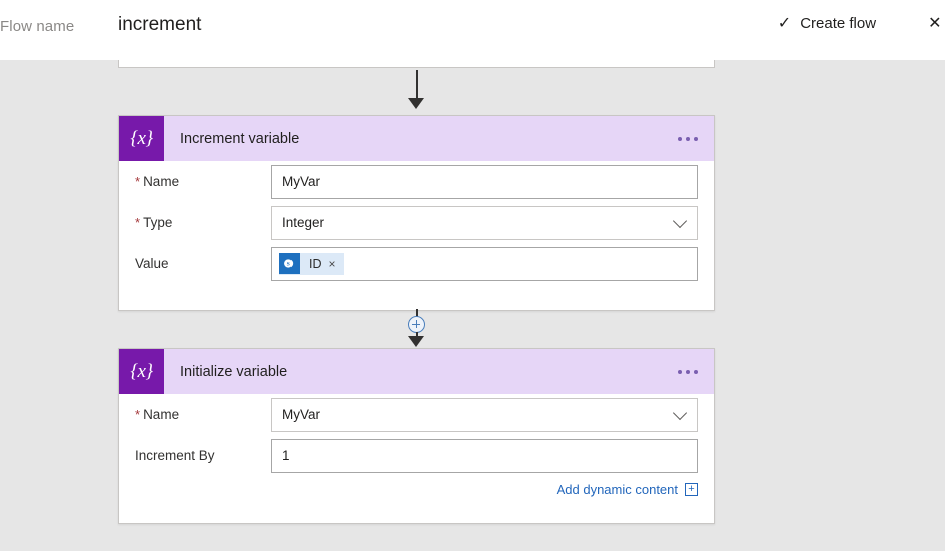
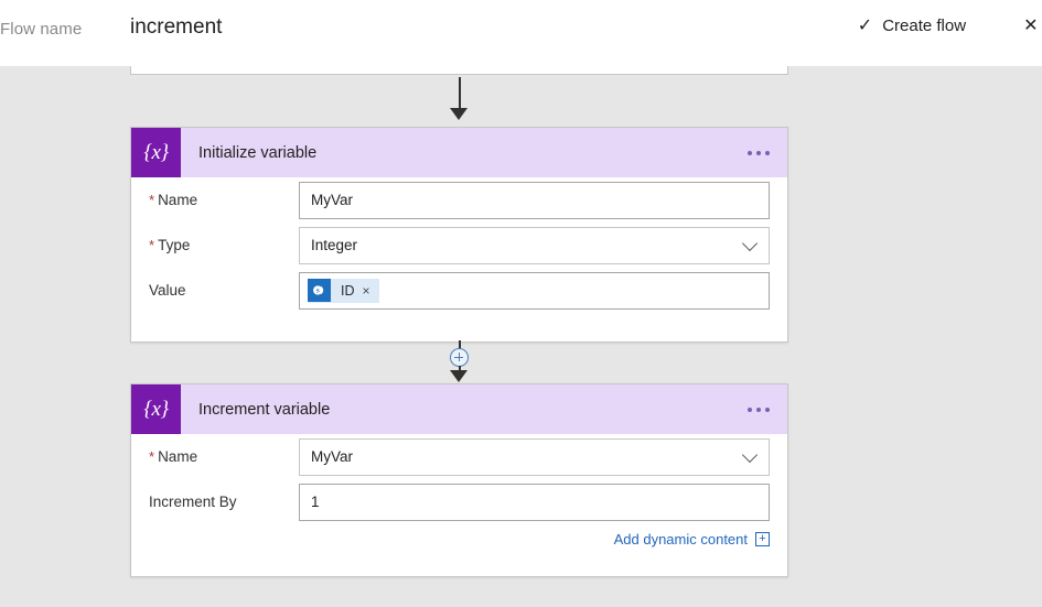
  Flow name
  increment
  ✓
  Create flow
  ✕
  {x}
- Increment variable
+ Initialize variable
  * Name
  MyVar
  * Type
  Integer
  Value
  ID
  ×
  {x}
- Initialize variable
+ Increment variable
  * Name
  MyVar
  Increment By
  1
  Add dynamic content
  +
